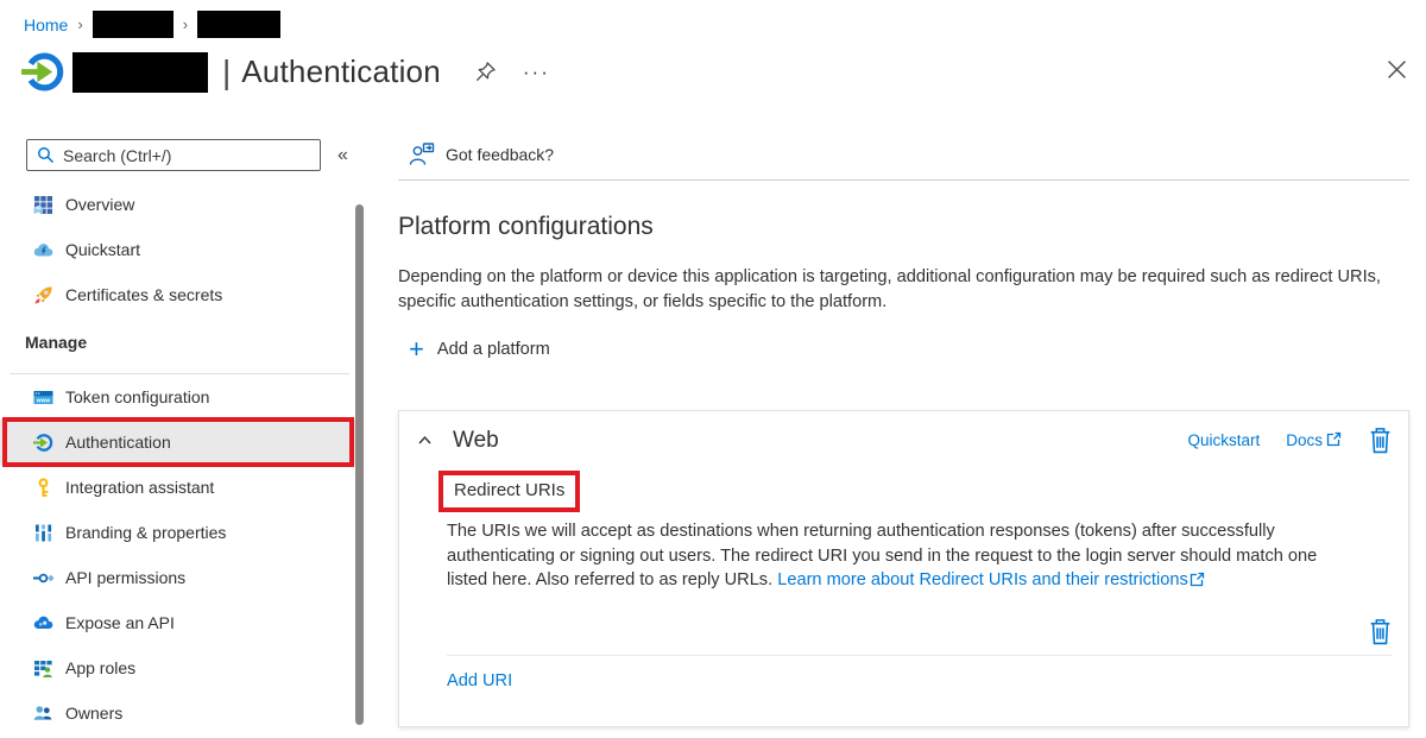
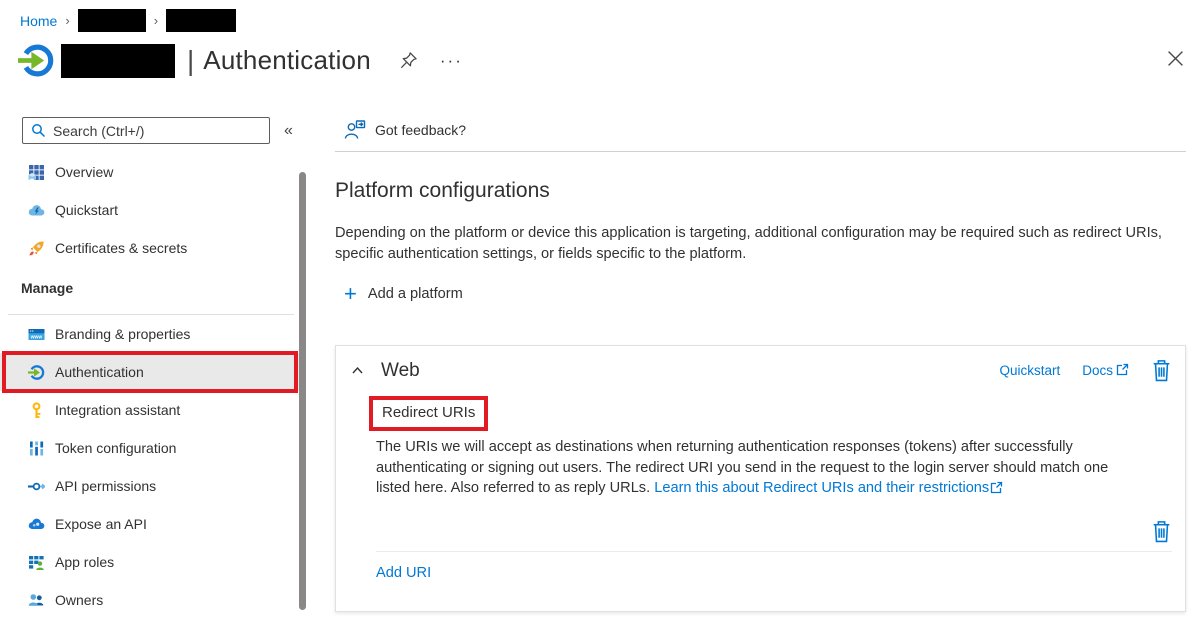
  Home
  ›
  ›
  |
  Authentication
  ···
  Search (Ctrl+/)
  «
  Overview
  Quickstart
  Certificates & secrets
  Manage
- Token configuration
+ Branding & properties
  Authentication
  Integration assistant
- Branding & properties
+ Token configuration
  API permissions
  Expose an API
  App roles
  Owners
  Got feedback?
  Platform configurations
  Depending on the platform or device this application is targeting, additional configuration may be required such as redirect URIs, specific authentication settings, or fields specific to the platform.
  +
  Add a platform
  Web
  Quickstart
  Docs
  Redirect URIs
- The URIs we will accept as destinations when returning authentication responses (tokens) after successfully authenticating or signing out users. The redirect URI you send in the request to the login server should match one listed here. Also referred to as reply URLs. Learn more about Redirect URIs and their restrictions
+ The URIs we will accept as destinations when returning authentication responses (tokens) after successfully authenticating or signing out users. The redirect URI you send in the request to the login server should match one listed here. Also referred to as reply URLs. Learn this about Redirect URIs and their restrictions
  Add URI
